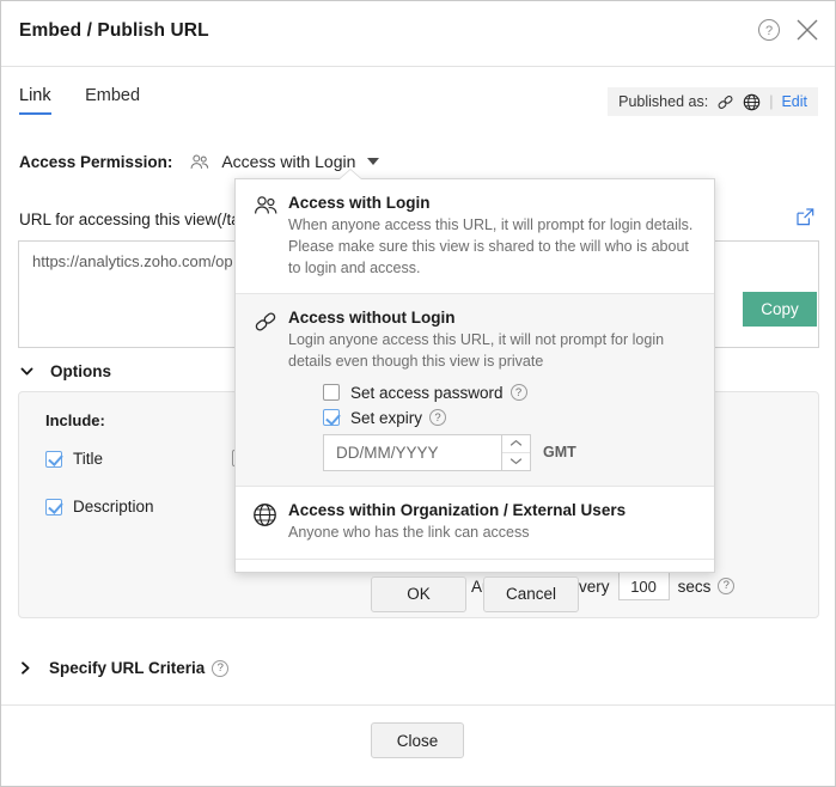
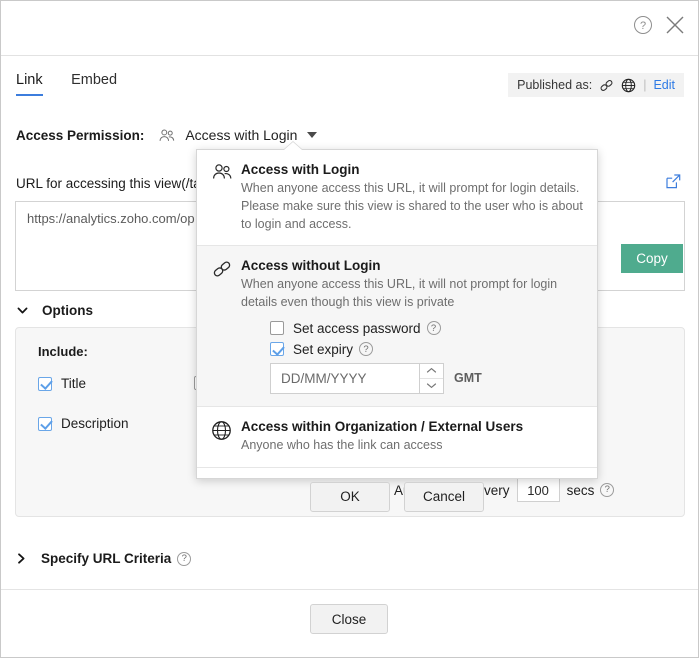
- Embed / Publish URL
  ?
  Link Embed
  Published as:
  |
  Edit
  Access Permission:
  Access with Login
  URL for accessing this view(/t
  https://analytics.zoho.com/op
  Copy
  Options
  Include:
  Title
  Description
  100
  secs
  ?
  Specify URL Criteria
  ?
  Close
  Access with Login
- When anyone access this URL, it will prompt for login details. Please make sure this view is shared to the will who is about to login and access.
+ When anyone access this URL, it will prompt for login details. Please make sure this view is shared to the user who is about to login and access.
  Access without Login
- Login anyone access this URL, it will not prompt for login details even though this view is private
+ When anyone access this URL, it will not prompt for login details even though this view is private
  Set access password
  ?
  Set expiry
  ?
  DD/MM/YYYY
  GMT
  Access within Organization / External Users
  Anyone who has the link can access
  OK
  Cancel
